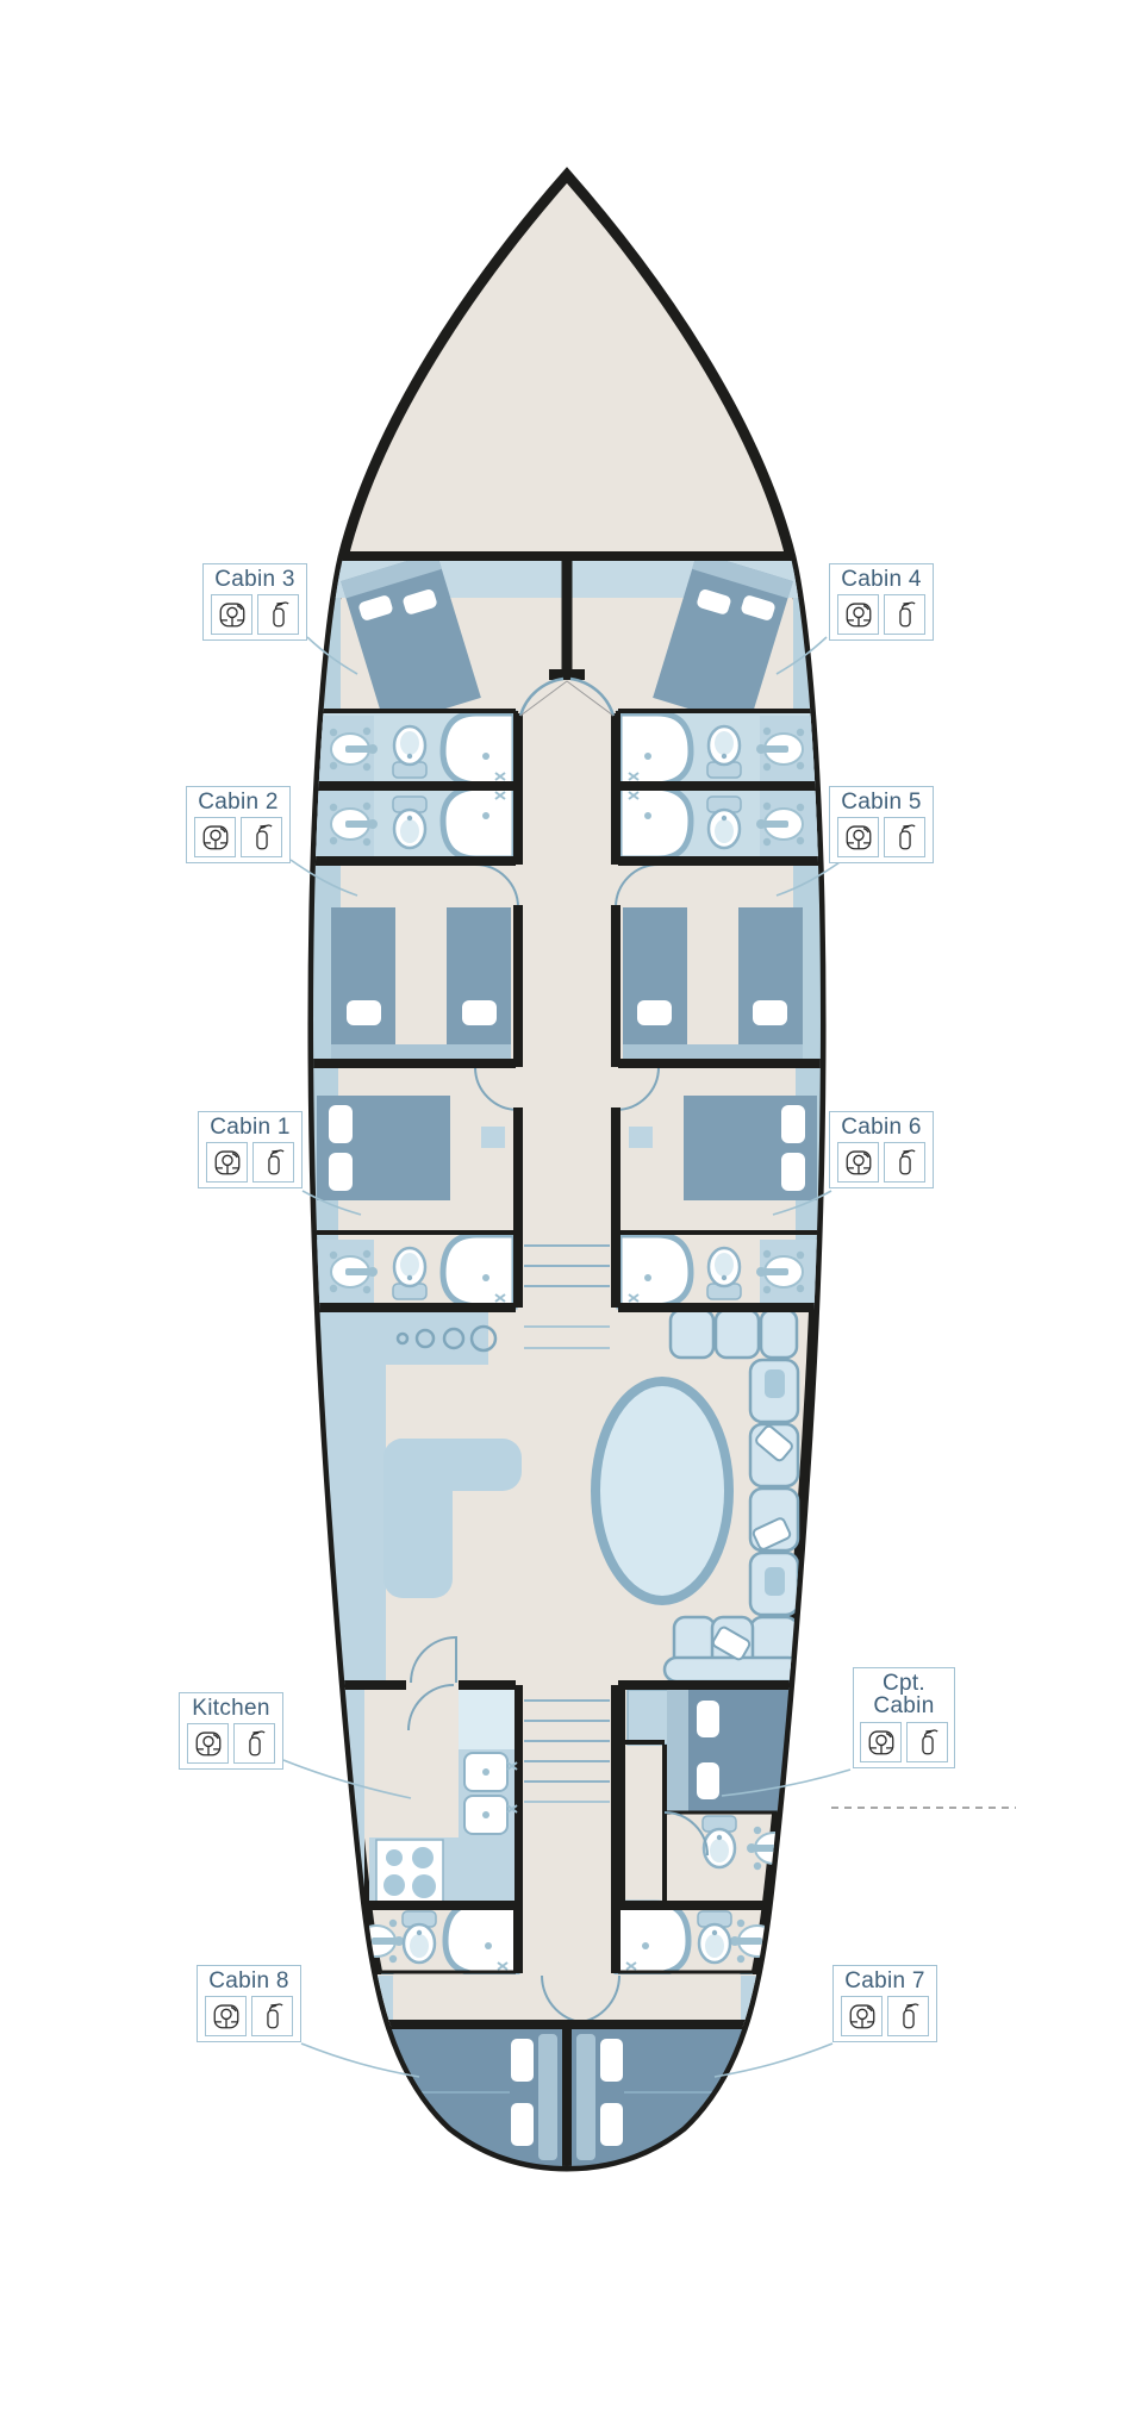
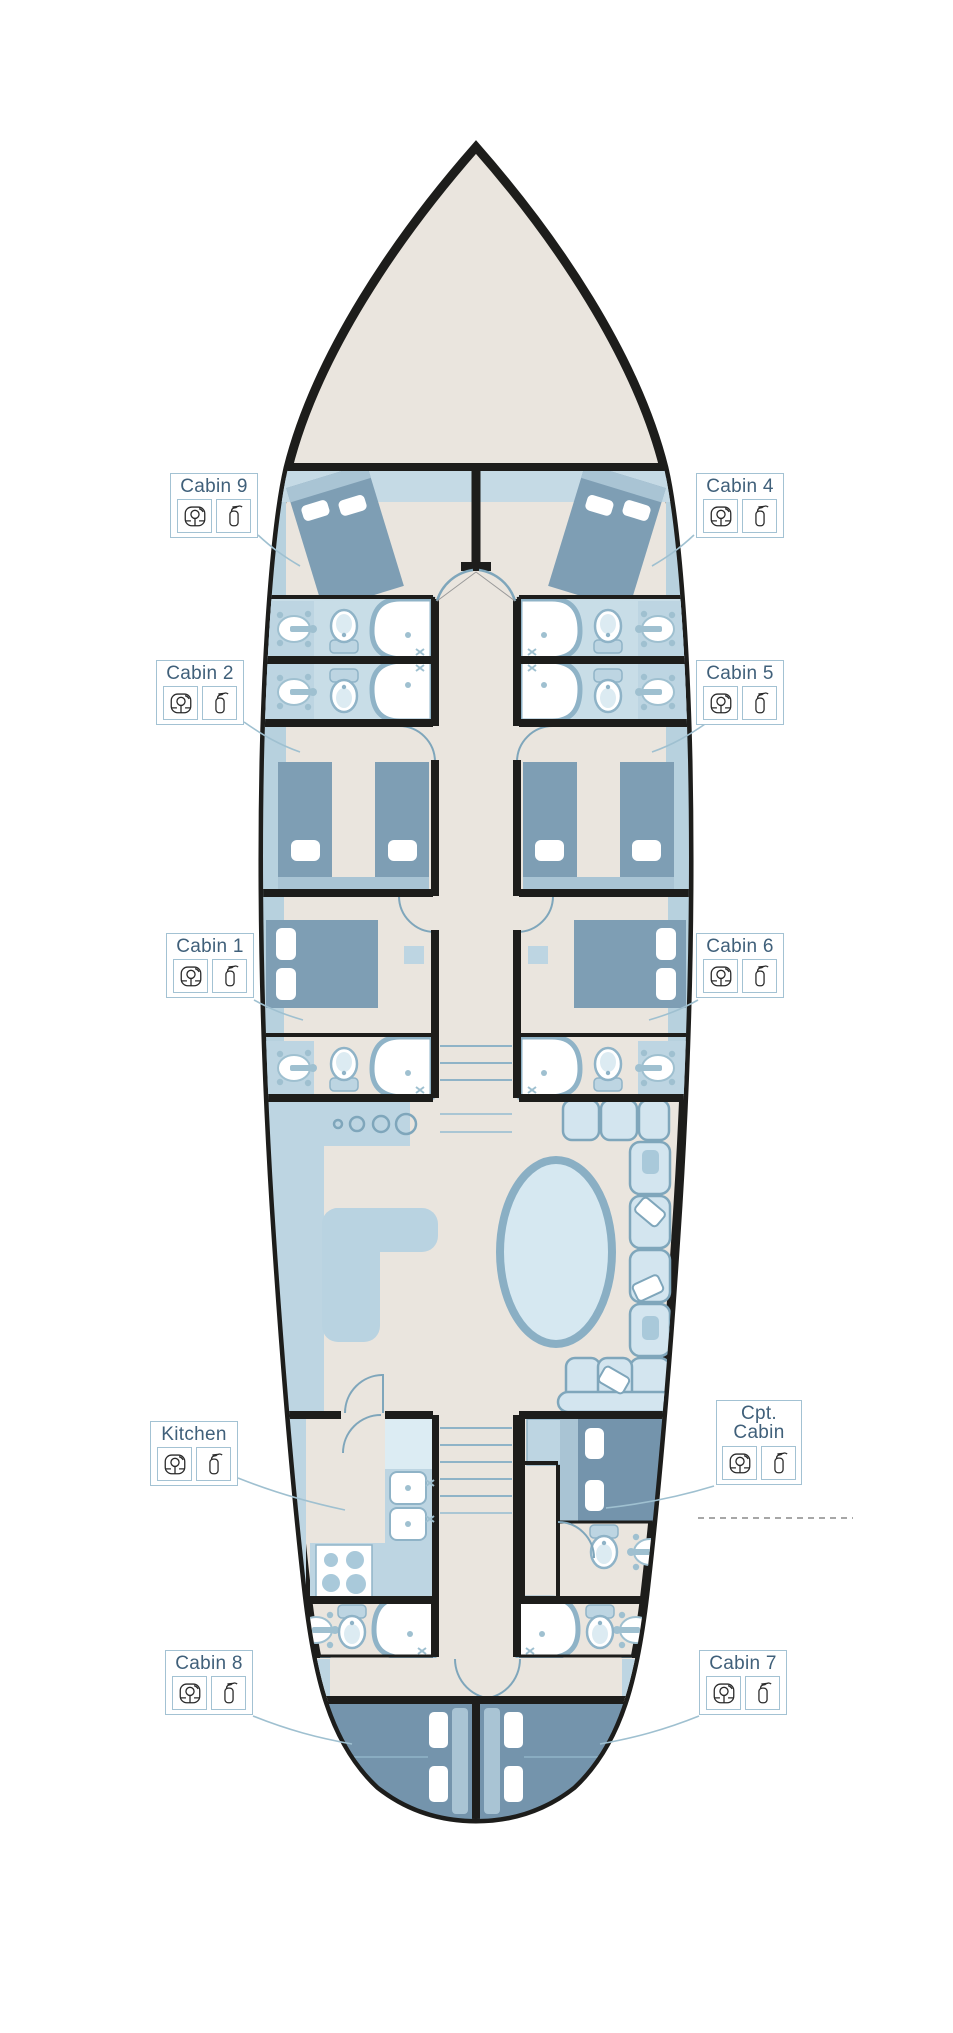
- Cabin 3
+ Cabin 9
  Cabin 4
  Cabin 2
  Cabin 5
  Cabin 1
  Cabin 6
  Kitchen
  Cpt. Cabin
  Cabin 8
  Cabin 7
